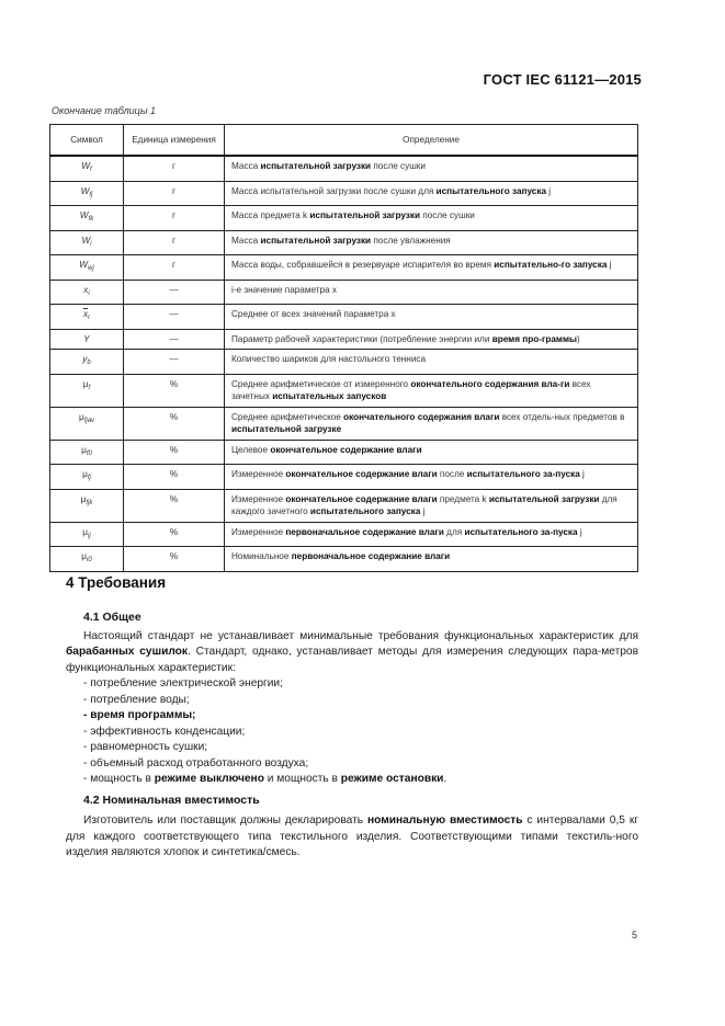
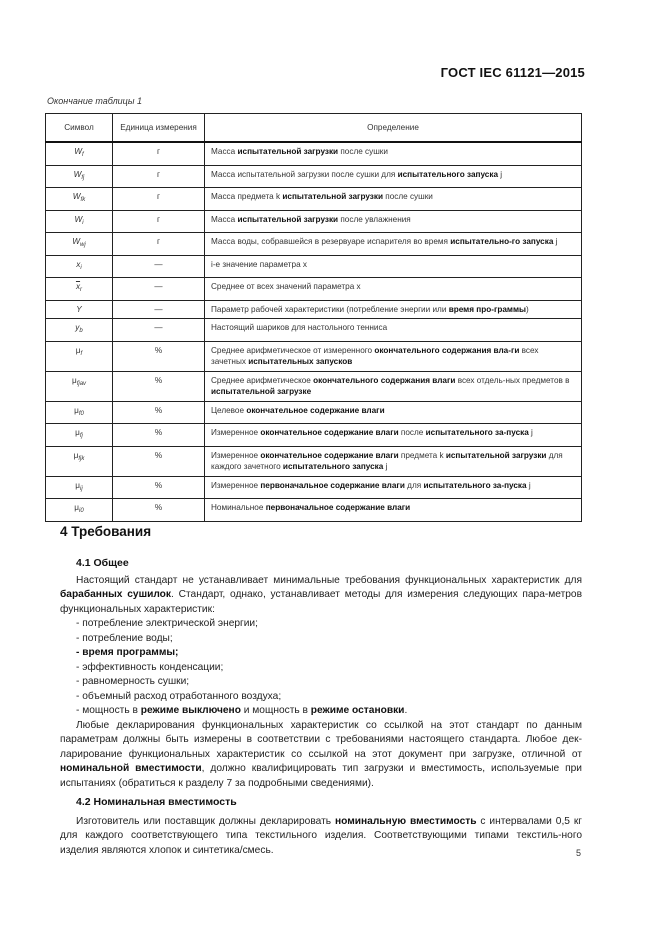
  ГОСТ IEC 61121—2015
  Окончание таблицы 1
  Символ	Единица измерения	Определение
  W	г	Масса испытательной загрузки после сушки
  W	г	Масса испытательной загрузки после сушки для испытательного запуска j
  W	г	Масса предмета k испытательной загрузки после сушки
  W	г	Масса испытательной загрузки после увлажнения
  W	г	Масса воды, собравшейся в резервуаре испарителя во время испытательно-го запуска j
  x	—	i-е значение параметра x
  x	—	Среднее от всех значений параметра x
  Y	—	Параметр рабочей характеристики (потребление энергии или время про-граммы)
- y	—	Количество шариков для настольного тенниса
+ y	—	Настоящий шариков для настольного тенниса
  μ	%	Среднее арифметическое от измеренного окончательного содержания вла-ги всех зачетных испытательных запусков
  μ	%	Среднее арифметическое окончательного содержания влаги всех отдель-ных предметов в испытательной загрузке
  μ	%	Целевое окончательное содержание влаги
  μ	%	Измеренное окончательное содержание влаги после испытательного за-пуска j
  μ	%	Измеренное окончательное содержание влаги предмета k испытательной загрузки для каждого зачетного испытательного запуска j
  μ	%	Измеренное первоначальное содержание влаги для испытательного за-пуска j
  μ	%	Номинальное первоначальное содержание влаги
  4 Требования
  4.1 Общее
  Настоящий стандарт не устанавливает минимальные требования функциональных характеристик для барабанных сушилок. Стандарт, однако, устанавливает методы для измерения следующих пара-метров функциональных характеристик:
  - потребление электрической энергии;
  - потребление воды;
  - время программы;
  - эффективность конденсации;
  - равномерность сушки;
  - объемный расход отработанного воздуха;
  - мощность в режиме выключено и мощность в режиме остановки.
+ Любые декларирования функциональных характеристик со ссылкой на этот стандарт по данным параметрам должны быть измерены в соответствии с требованиями настоящего стандарта. Любое дек-ларирование функциональных характеристик со ссылкой на этот документ при загрузке, отличной от номинальной вместимости, должно квалифицировать тип загрузки и вместимость, используемые при испытаниях (обратиться к разделу 7 за подробными сведениями).
  4.2 Номинальная вместимость
  Изготовитель или поставщик должны декларировать номинальную вместимость с интервалами 0,5 кг для каждого соответствующего типа текстильного изделия. Соответствующими типами текстиль-ного изделия являются хлопок и синтетика/смесь.
  5
